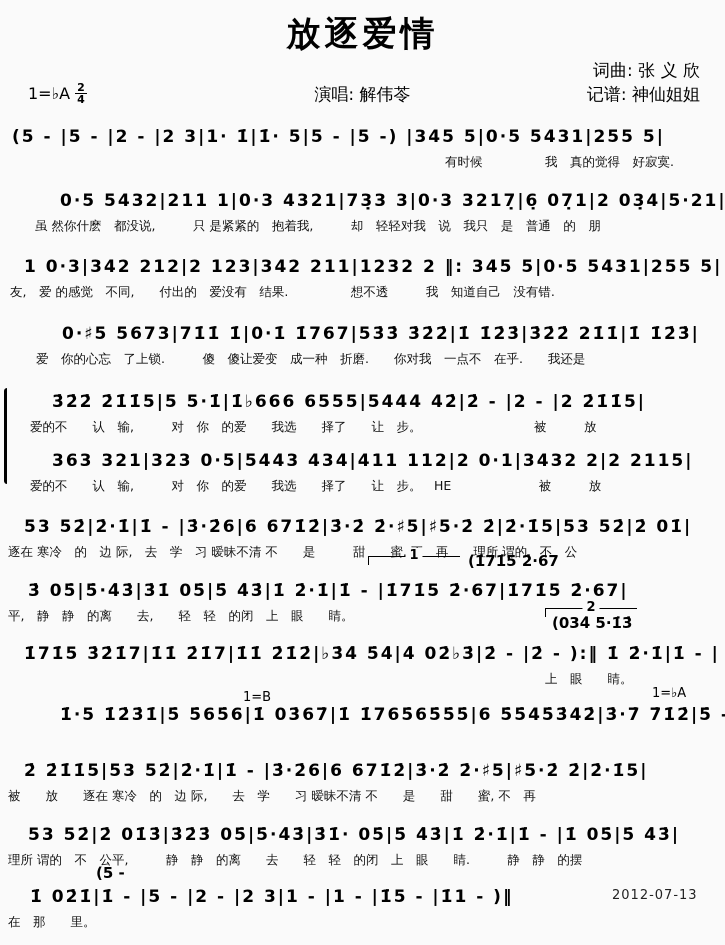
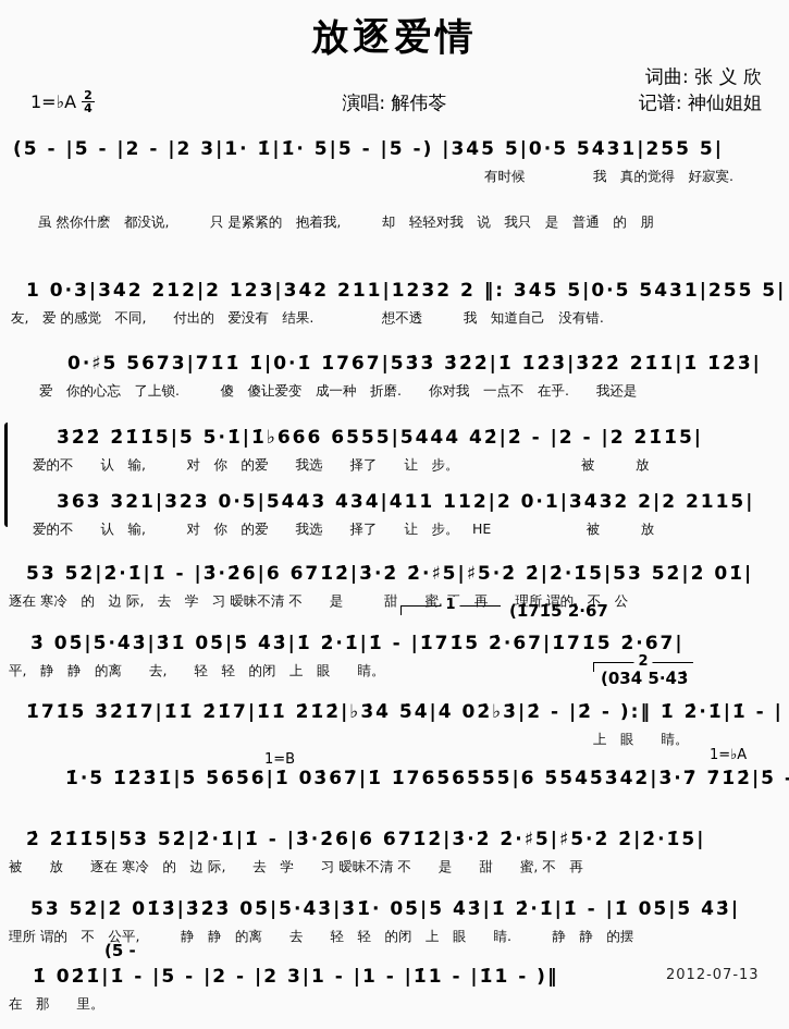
  放逐爱情
  演唱: 解伟苓
  词曲: 张 义 欣
  记谱: 神仙姐姐
  1=♭A
  2
  4
  (5 - |5 - |2 - |2 3|1· 1̇|1̇· 5|5 - |5 -) |345 5|0·5 5431|255 5|
  有时候 我 真的觉得 好寂寞.
- 0·5 5432|211 1|0·3 4321|73̣3 3|0·3 3217̣|6̣ 07̣1|2 03̣4|5·21|
  虽 然你什麽 都没说, 只 是紧紧的 抱着我, 却 轻轻对我 说 我只 是 普通 的 朋
  1 0·3|342 212|2 123|342 211|1232 2 ‖: 345 5|0·5 5431|255 5|
  友, 爱 的感觉 不同, 付出的 爱没有 结果. 想不透 我 知道自己 没有错.
  0·♯5 5673|71̇1̇ 1̇|0·1̇ 1̇767|53̇3̇ 3̇2̇2̇|1̇ 1̇2̇3̇|3̇2̇2̇ 21̇1̇|1̇ 1̇2̇3̇|
  爱 你的心忘 了上锁. 傻 傻让爱变 成一种 折磨. 你对我 一点不 在乎. 我还是
  3̇2̇2̇ 2̇1̇1̇5|5 5·1̇|1̇♭666 6555|5444 42̇|2̇ - |2 - |2 2̇1̇1̇5|
  爱的不 认 输, 对 你 的爱 我选 择了 让 步。 被 放
  363 321|323 0·5|5443 434|411 112|2 0·1|3432 2|2 2115|
  爱的不 认 输, 对 你 的爱 我选 择了 让 步。 HE 被 放
  53 52̇|2̇·1̇|1̇ - |3̇·2̇6|6 671̇2̇|3̇·2̇ 2̇·♯5|♯5·2̇ 2̇|2̇·1̇5|53 52̇|2̇ 01̇|
  逐在 寒冷 的 边 际, 去 学 习 暧昧不清 不 是 甜 蜜 再 理所 谓的 不 公
  3̇ 05̇|5̇·4̇3̇|3̇1̇ 05̇|5̇ 4̇3̇|1̇ 2̇·1̇|1̇ - |1̇71̇5 2̇·67|1̇71̇5 2̇·67|
  平, 静 静 的离 去, 轻 轻 的闭 上 眼 睛。
  1̇71̇5 3̇2̇1̇7|1̇1̇ 2̇1̇7|1̇1̇ 2̇1̇2̇|♭3̇4̇ 5̇4̇|4̇ 02̇♭3̇|2̇ - |2̇ - ):‖ 1̇ 2̇·1̇|1̇ - |
  上 眼 睛。
  1̇·5 1̇2̇3̇1̇|5̇ 5̇65̇6|1̇ 03̇67̇|1̇ 1̇765̇65̇5̇5̇|6 5̇5̇45̇3̇42̇|3̇·7̇ 7̇1̇2̇|5̇
  2̇ 2̇1̇1̇5|53 52̇|2̇·1̇|1̇ - |3̇·2̇6|6 671̇2̇|3̇·2̇ 2̇·♯5|♯5·2̇ 2̇|2̇·1̇5|
  被 放 逐在 寒冷 的 边 际, 去 学 习 暧昧不清 不 是 甜 蜜, 不 再
  53 52̇|2̇ 01̇3̇|3̇2̇3̇ 05̇|5̇·4̇3̇|3̇1̇· 05̇|5̇ 4̇3̇|1̇ 2̇·1̇|1̇ - |1̇ 05̇|5̇ 4̇3̇|
  理所 谓的 不 公平, 静 静 的离 去 轻 轻 的闭 上 眼 睛. 静 静 的摆
- 1̇ 02̇1̇|1̇ - |5 - |2 - |2 3|1 - |1 - |1̇5 - |1̇1 - )‖
+ 1̇ 02̇1̇|1̇ - |5 - |2 - |2 3|1 - |1 - |1̇1 - |1̇1 - )‖
  在 那 里。
  1
  (1̇71̇5 2̇·67
  2
- (034̇ 5·1̇3̇
+ (034̇ 5·4̇3̇
  1=B
  1=♭A
  (5 -
  2012-07-13
